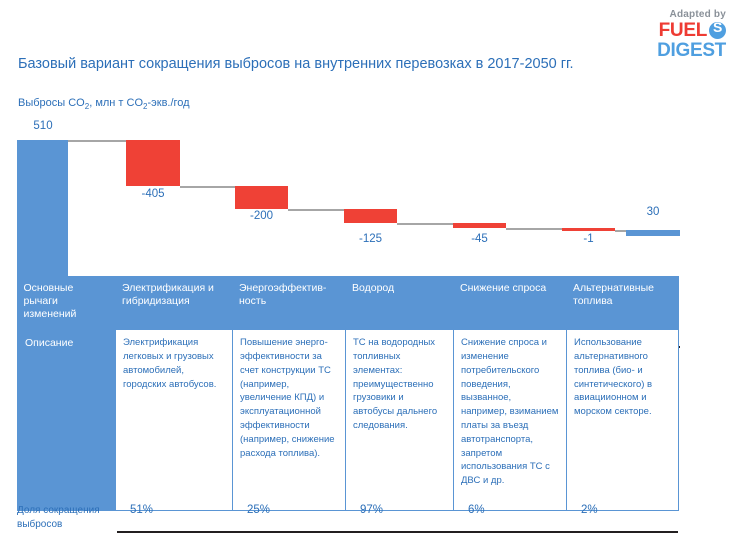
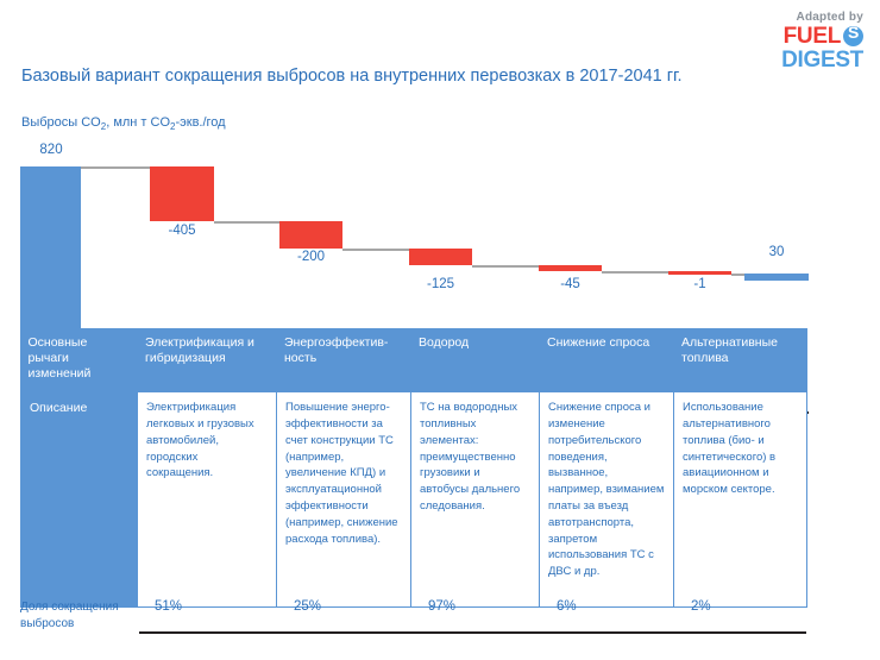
  Adapted by
  FUEL
  DIGEST
- Базовый вариант сокращения выбросов на внутренних перевозках в 2017-2050 гг.
+ Базовый вариант сокращения выбросов на внутренних перевозках в 2017-2041 гг.
  Выбросы CO2, млн т CO2-экв./год
- 510
+ 820
  -405
  -200
  -125
  -45
  -1
  30
  Основные рычаги изменений	Электрификация и гибридизация	Энергоэффектив- ность	Водород	Снижение спроса	Альтернативные топлива
- Описание	Электрификация легковых и грузовых автомобилей, городских автобусов.	Повышение энерго-эффективности за счет конструкции ТС (например, увеличение КПД) и эксплуатационной эффективности (например, снижение расхода топлива).	ТС на водородных топливных элементах: преимущественно грузовики и автобусы дальнего следования.	Снижение спроса и изменение потребительского поведения, вызванное, например, взиманием платы за въезд автотранспорта, запретом использования ТС с ДВС и др.	Использование альтернативного топлива (био- и синтетического) в авиациионном и морском секторе.
+ Описание	Электрификация легковых и грузовых автомобилей, городских сокращения.	Повышение энерго-эффективности за счет конструкции ТС (например, увеличение КПД) и эксплуатационной эффективности (например, снижение расхода топлива).	ТС на водородных топливных элементах: преимущественно грузовики и автобусы дальнего следования.	Снижение спроса и изменение потребительского поведения, вызванное, например, взиманием платы за въезд автотранспорта, запретом использования ТС с ДВС и др.	Использование альтернативного топлива (био- и синтетического) в авиациионном и морском секторе.
  Доля сокращения выбросов
  51%
  25%
  97%
  6%
  2%
